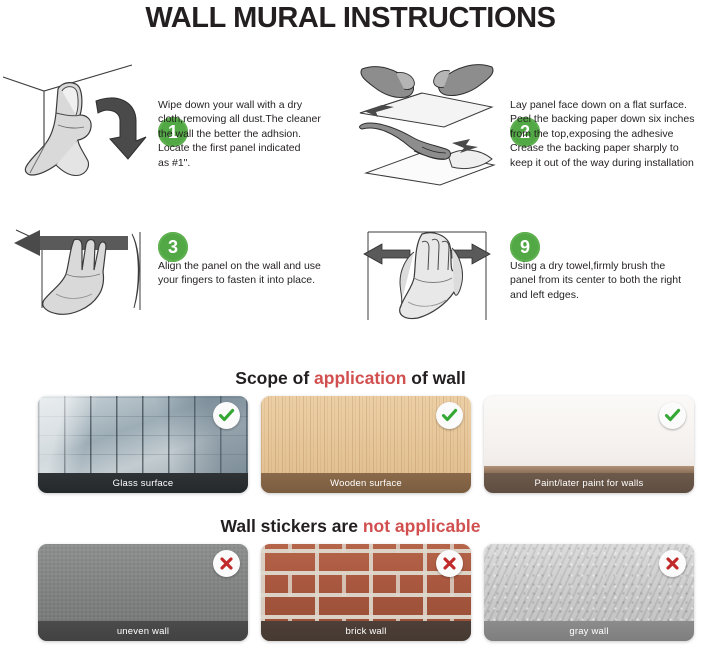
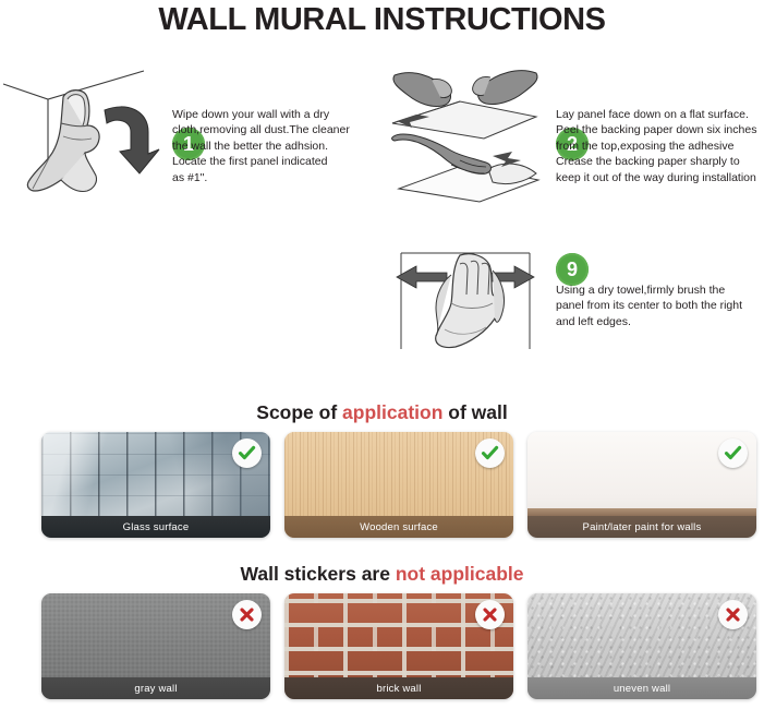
  WALL MURAL INSTRUCTIONS
  1
  Wipe down your wall with a dry
  cloth,removing all dust.The cleaner
  the wall the better the adhsion.
  Locate the first panel indicated
  as #1".
  2
  Lay panel face down on a flat surface.
  Peel the backing paper down six inches
  from the top,exposing the adhesive
  Crease the backing paper sharply to
  keep it out of the way during installation
- 3
- Align the panel on the wall and use
- your fingers to fasten it into place.
  9
  Using a dry towel,firmly brush the
  panel from its center to both the right
  and left edges.
  Scope of application of wall
  Glass surface
  Wooden surface
  Paint/later paint for walls
  Wall stickers are not applicable
- uneven wall
+ gray wall
  brick wall
- gray wall
+ uneven wall
